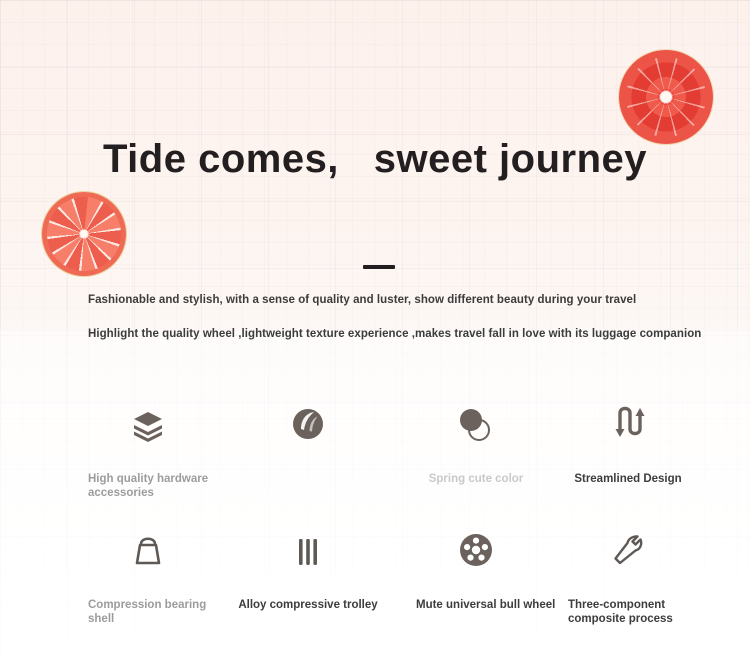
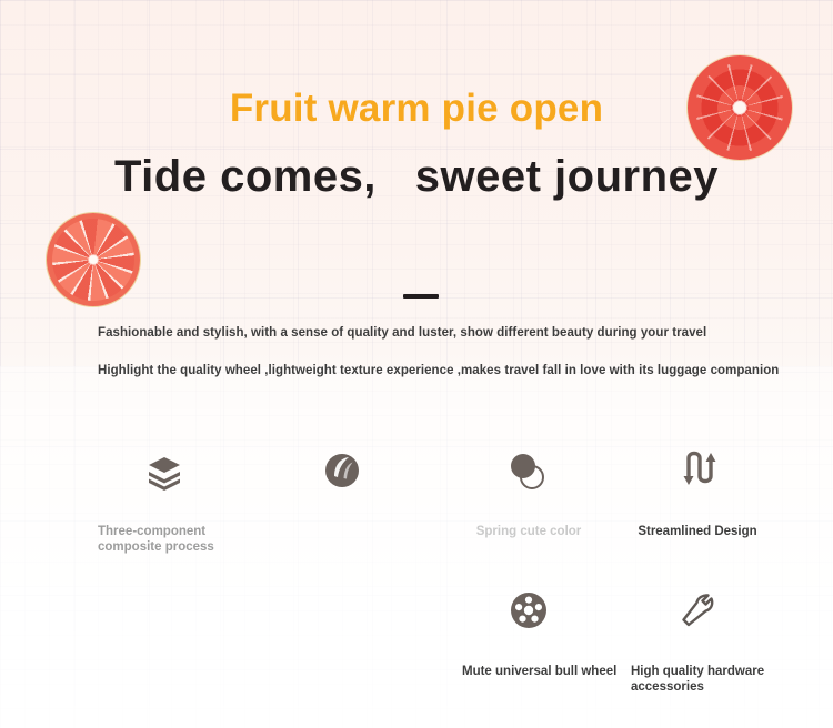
+ Fruit warm pie open
  Tide comes, sweet journey
  Fashionable and stylish, with a sense of quality and luster, show different beauty during your travel
  Highlight the quality wheel ,lightweight texture experience ,makes travel fall in love with its luggage companion
- High quality hardware accessories
+ Three-component composite process
  Spring cute color
  Streamlined Design
- Compression bearing shell
- Alloy compressive trolley
  Mute universal bull wheel
- Three-component composite process
+ High quality hardware accessories
